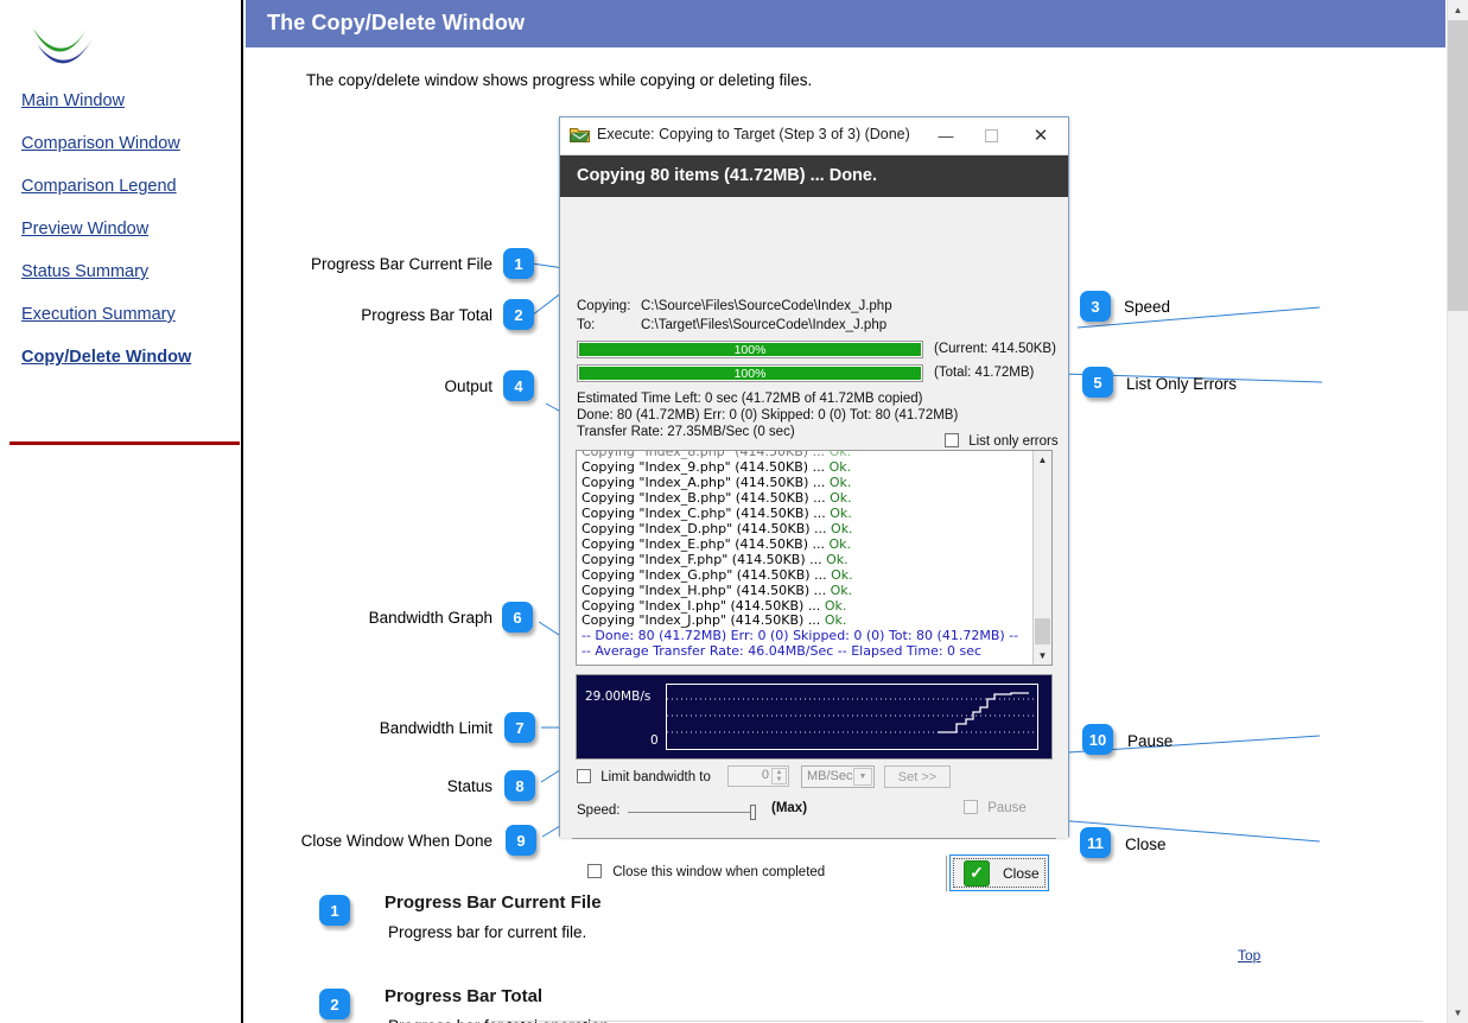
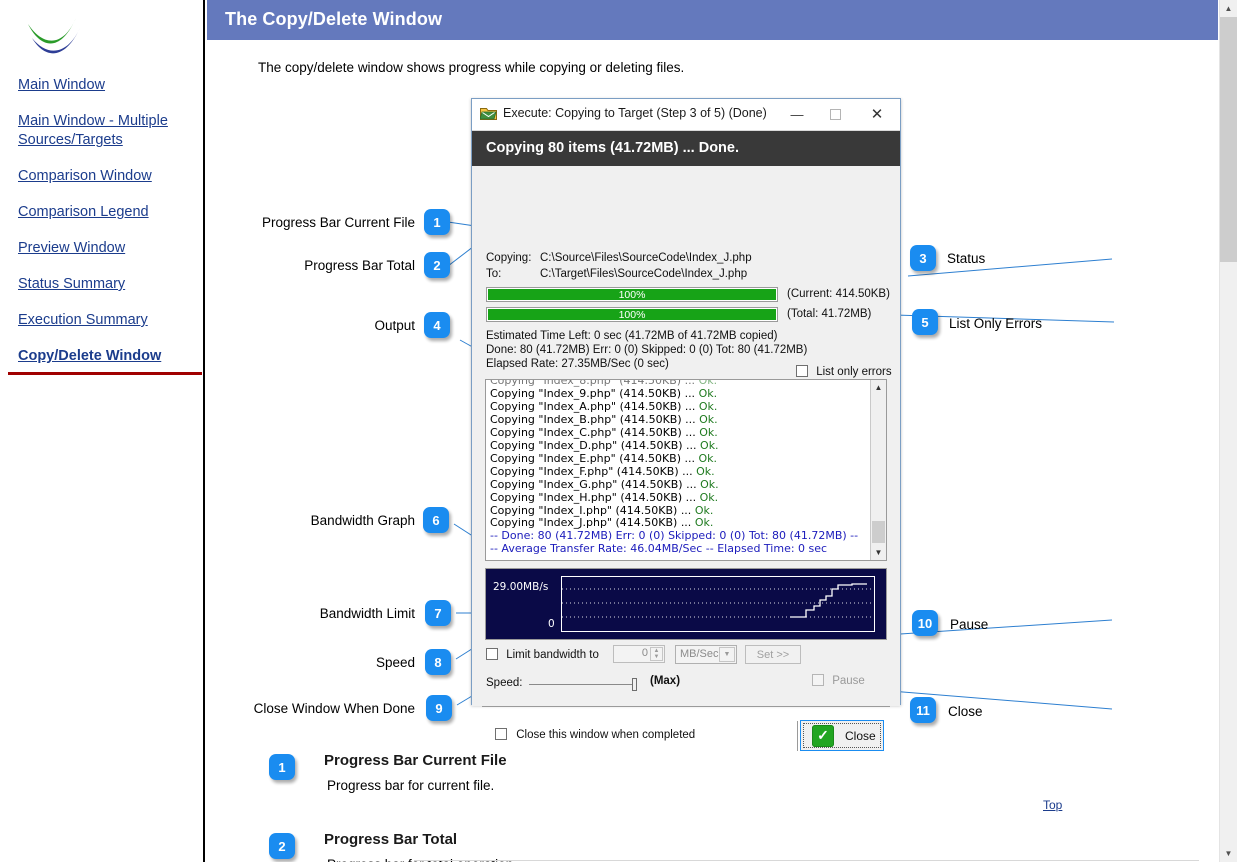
  Main Window
+ Main Window - Multiple Sources/Targets
  Comparison Window
  Comparison Legend
  Preview Window
  Status Summary
  Execution Summary
  Copy/Delete Window
  The Copy/Delete Window
  The copy/delete window shows progress while copying or deleting files.
  Progress Bar Current File
  1
  Progress Bar Total
  2
  3
- Speed
+ Status
  Output
  4
  5
  List Only Errors
  Bandwidth Graph
  6
  Bandwidth Limit
  7
- Status
+ Speed
  8
  Close Window When Done
  9
  10
  Pause
  11
  Close
- Execute: Copying to Target (Step 3 of 3) (Done)
+ Execute: Copying to Target (Step 3 of 5) (Done)
  —
  ✕
  Copying 80 items (41.72MB) ... Done.
  Copying:
  C:\Source\Files\SourceCode\Index_J.php
  To:
  C:\Target\Files\SourceCode\Index_J.php
  100%
  (Current: 414.50KB)
  100%
  (Total: 41.72MB)
  Estimated Time Left: 0 sec (41.72MB of 41.72MB copied)
  Done: 80 (41.72MB) Err: 0 (0) Skipped: 0 (0) Tot: 80 (41.72MB)
- Transfer Rate: 27.35MB/Sec (0 sec)
+ Elapsed Rate: 27.35MB/Sec (0 sec)
  List only errors
  Copying "Index_8.php" (414.50KB) ... Ok.
  Copying "Index_9.php" (414.50KB) ... Ok.
  Copying "Index_A.php" (414.50KB) ... Ok.
  Copying "Index_B.php" (414.50KB) ... Ok.
  Copying "Index_C.php" (414.50KB) ... Ok.
  Copying "Index_D.php" (414.50KB) ... Ok.
  Copying "Index_E.php" (414.50KB) ... Ok.
  Copying "Index_F.php" (414.50KB) ... Ok.
  Copying "Index_G.php" (414.50KB) ... Ok.
  Copying "Index_H.php" (414.50KB) ... Ok.
  Copying "Index_I.php" (414.50KB) ... Ok.
  Copying "Index_J.php" (414.50KB) ... Ok.
  -- Done: 80 (41.72MB) Err: 0 (0) Skipped: 0 (0) Tot: 80 (41.72MB) --
  -- Average Transfer Rate: 46.04MB/Sec -- Elapsed Time: 0 sec
  ▲
  ▼
  29.00MB/s
  0
  Limit bandwidth to
  0
  MB/Sec
  Set >>
  Speed:
  (Max)
  Pause
  Close this window when completed
  ✓
  Close
  1
  Progress Bar Current File
  Progress bar for current file.
  2
  Progress Bar Total
  Top
  ▲
  ▼
